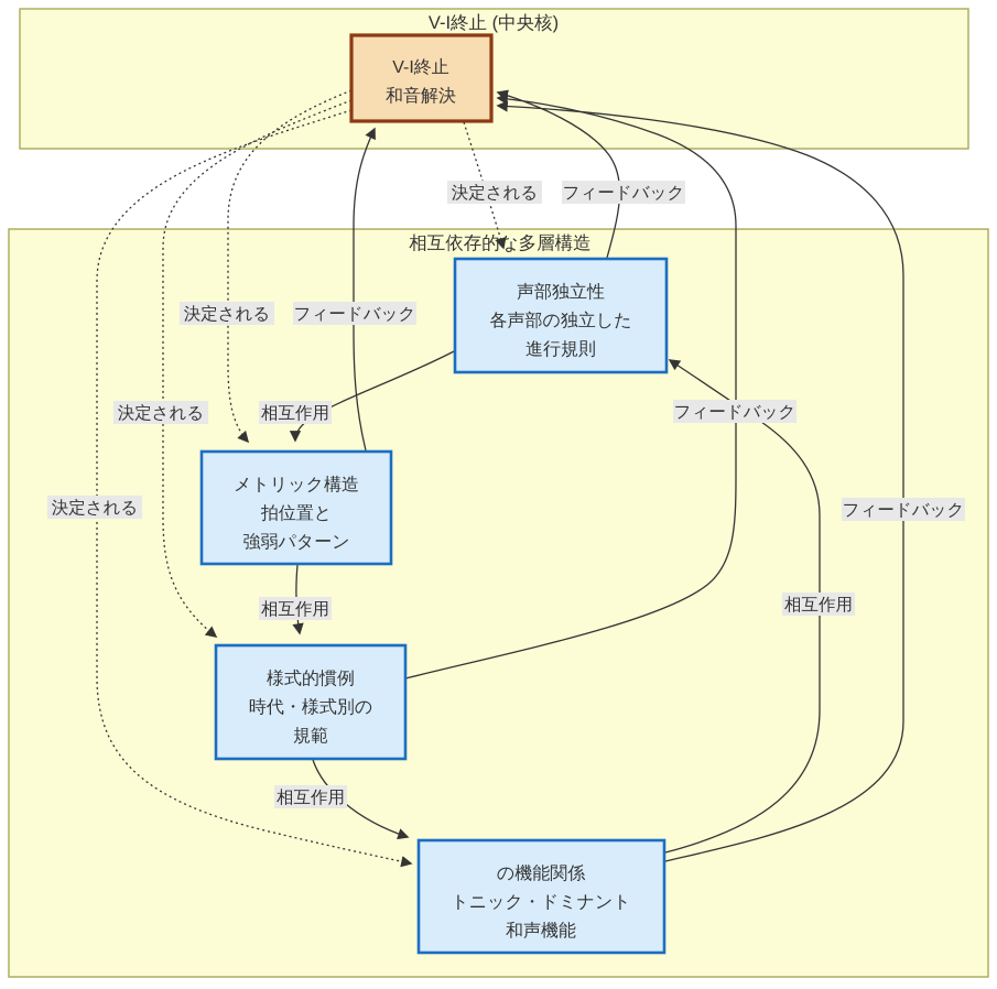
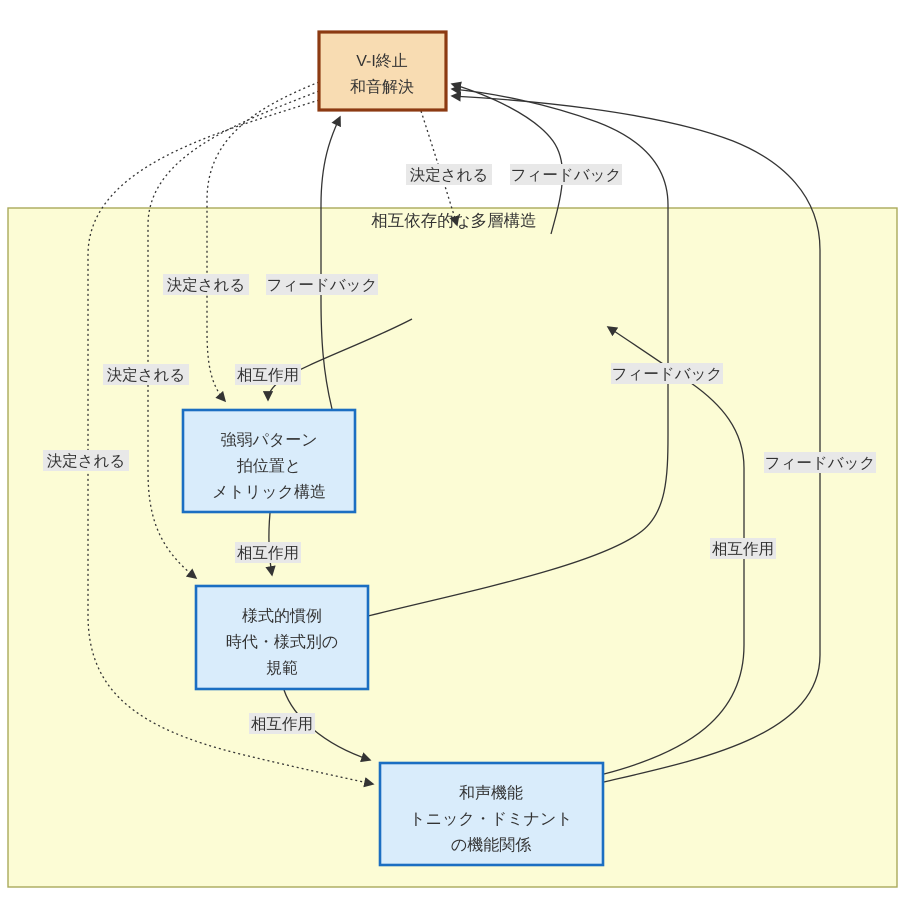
- V-I終止 (中央核)
  相互依存的な多層構造
  決定される
  フィードバック
  決定される
  フィードバック
  決定される
  相互作用
  決定される
  フィードバック
  フィードバック
  相互作用
  相互作用
  相互作用
  V-I終止
  和音解決
- 声部独立性
- 各声部の独立した
- 進行規則
- メトリック構造
+ 強弱パターン
  拍位置と
- 強弱パターン
+ メトリック構造
  様式的慣例
  時代・様式別の
  規範
- の機能関係
+ 和声機能
  トニック・ドミナント
- 和声機能
+ の機能関係
